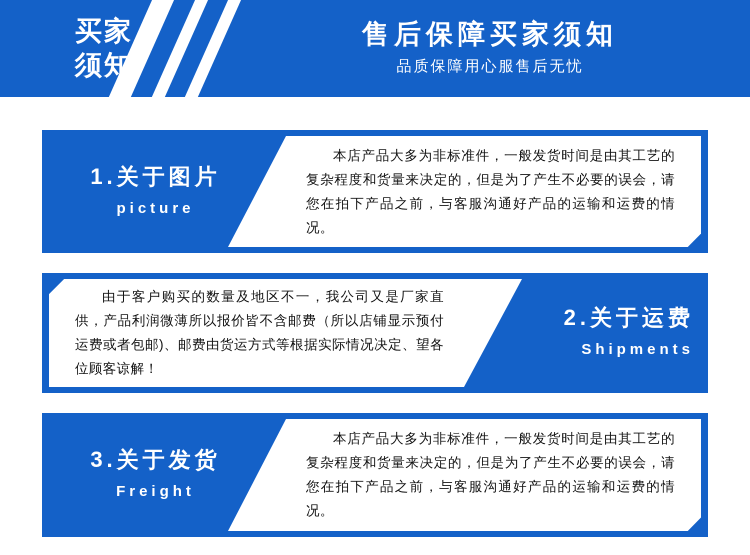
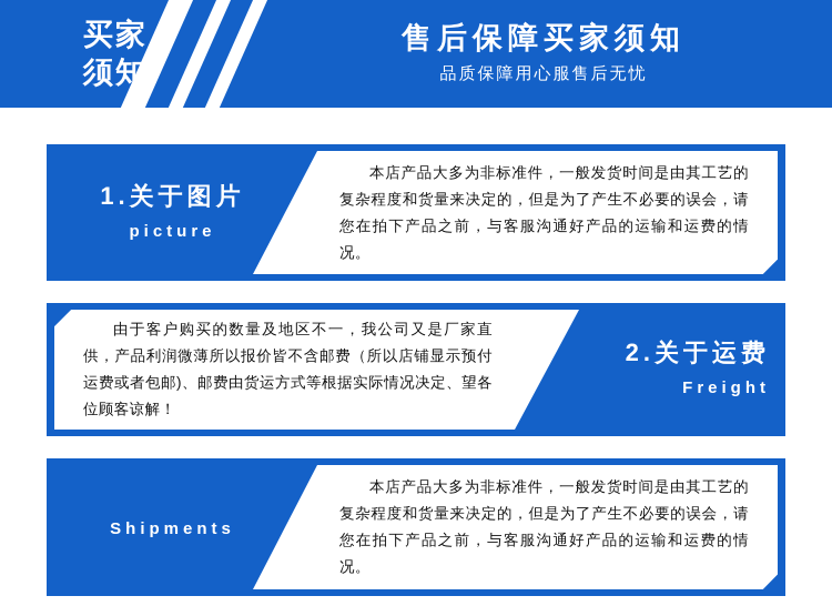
  买家
  须知
  售后保障买家须知
  品质保障用心服售后无忧
  1.关于图片
  picture
  本店产品大多为非标准件，一般发货时间是由其工艺的复杂程度和货量来决定的，但是为了产生不必要的误会，请您在拍下产品之前，与客服沟通好产品的运输和运费的情况。
  2.关于运费
- Shipments
+ Freight
  由于客户购买的数量及地区不一，我公司又是厂家直供，产品利润微薄所以报价皆不含邮费（所以店铺显示预付运费或者包邮)、邮费由货运方式等根据实际情况决定、望各位顾客谅解！
- 3.关于发货
- Freight
+ Shipments
  本店产品大多为非标准件，一般发货时间是由其工艺的复杂程度和货量来决定的，但是为了产生不必要的误会，请您在拍下产品之前，与客服沟通好产品的运输和运费的情况。
